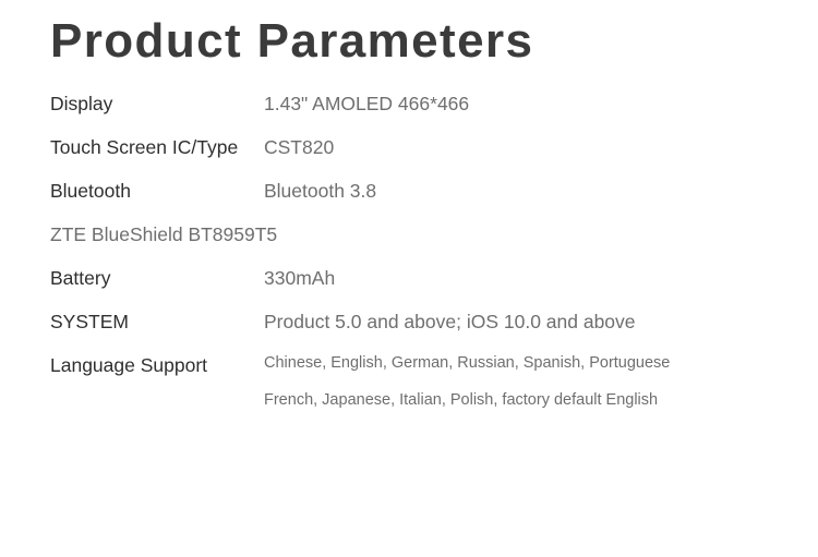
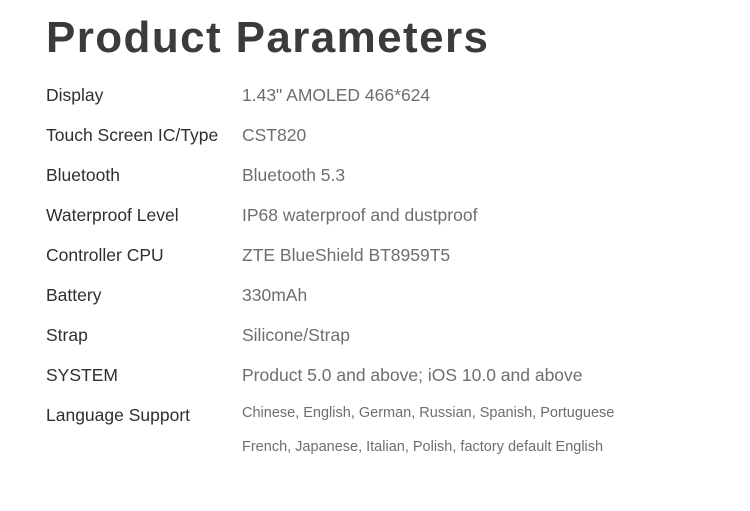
  Product Parameters
  Display
- 1.43" AMOLED 466*466
+ 1.43" AMOLED 466*624
  Touch Screen IC/Type
  CST820
  Bluetooth
- Bluetooth 3.8
+ Bluetooth 5.3
+ Waterproof Level
+ IP68 waterproof and dustproof
+ Controller CPU
  ZTE BlueShield BT8959T5
  Battery
  330mAh
+ Strap
+ Silicone/Strap
  SYSTEM
  Product 5.0 and above; iOS 10.0 and above
  Language Support
  Chinese, English, German, Russian, Spanish, Portuguese
  French, Japanese, Italian, Polish, factory default English
